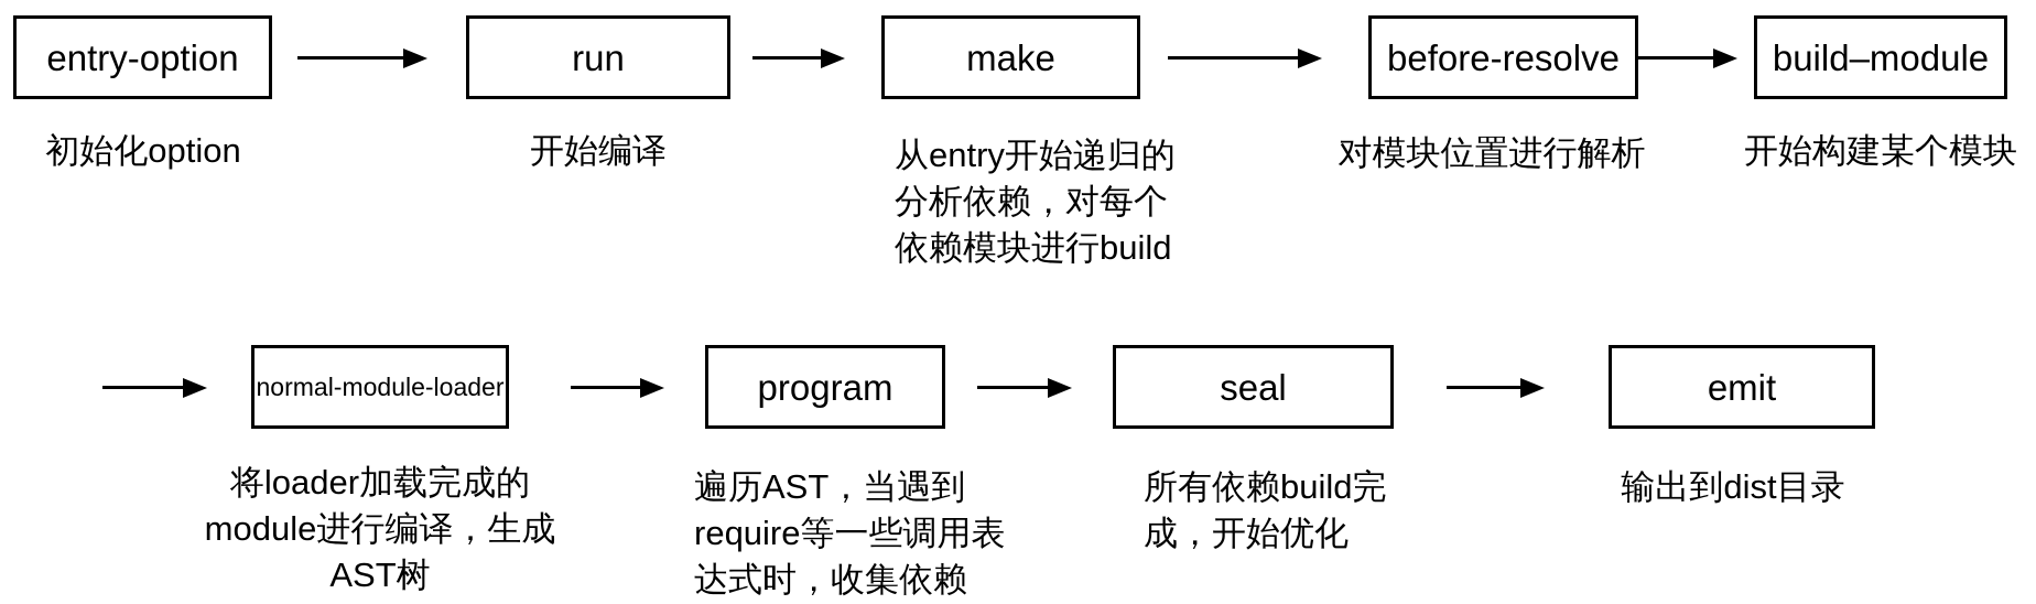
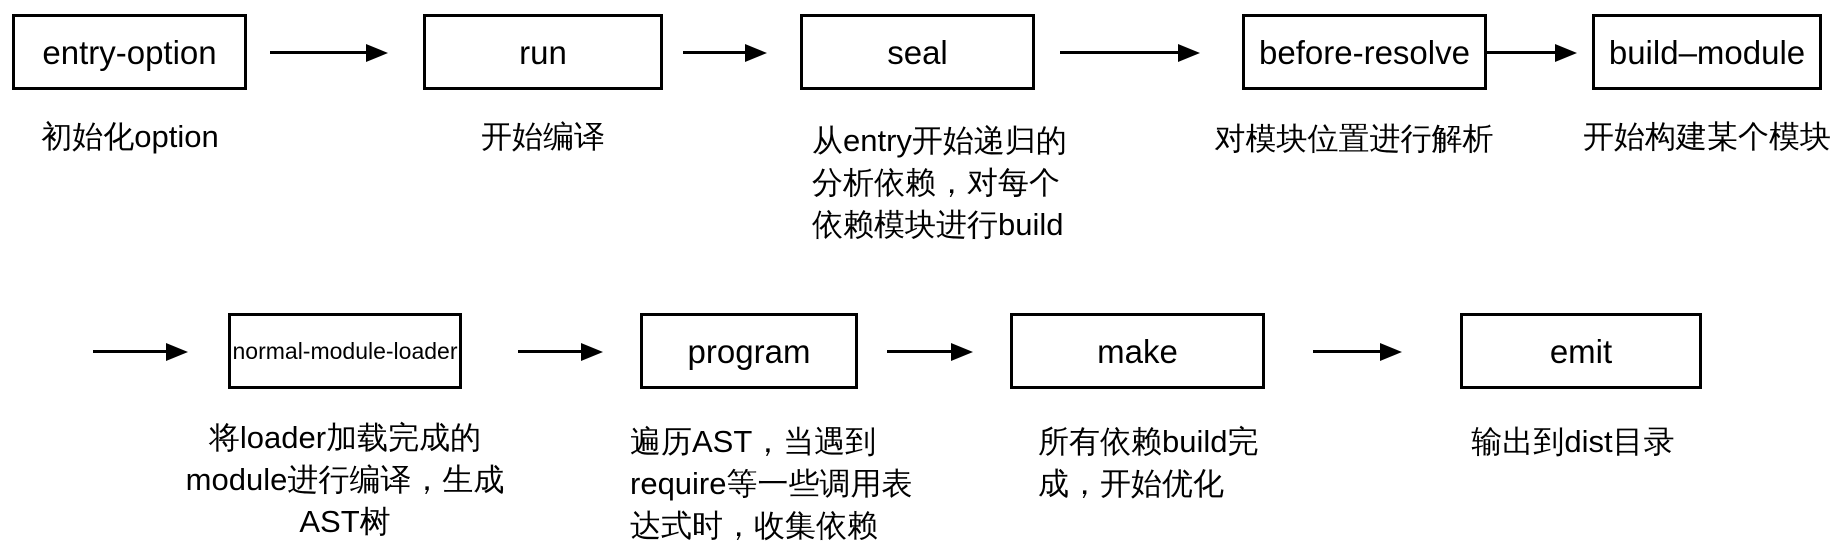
  entry-option
  run
- make
+ seal
  before-resolve
  build–module
  初始化option
  开始编译
  从entry开始递归的
  分析依赖，对每个
  依赖模块进行build
  对模块位置进行解析
  开始构建某个模块
  normal-module-loader
  program
- seal
+ make
  emit
  将loader加载完成的
  module进行编译，生成
  AST树
  遍历AST，当遇到
  require等一些调用表
  达式时，收集依赖
  所有依赖build完
  成，开始优化
  输出到dist目录
